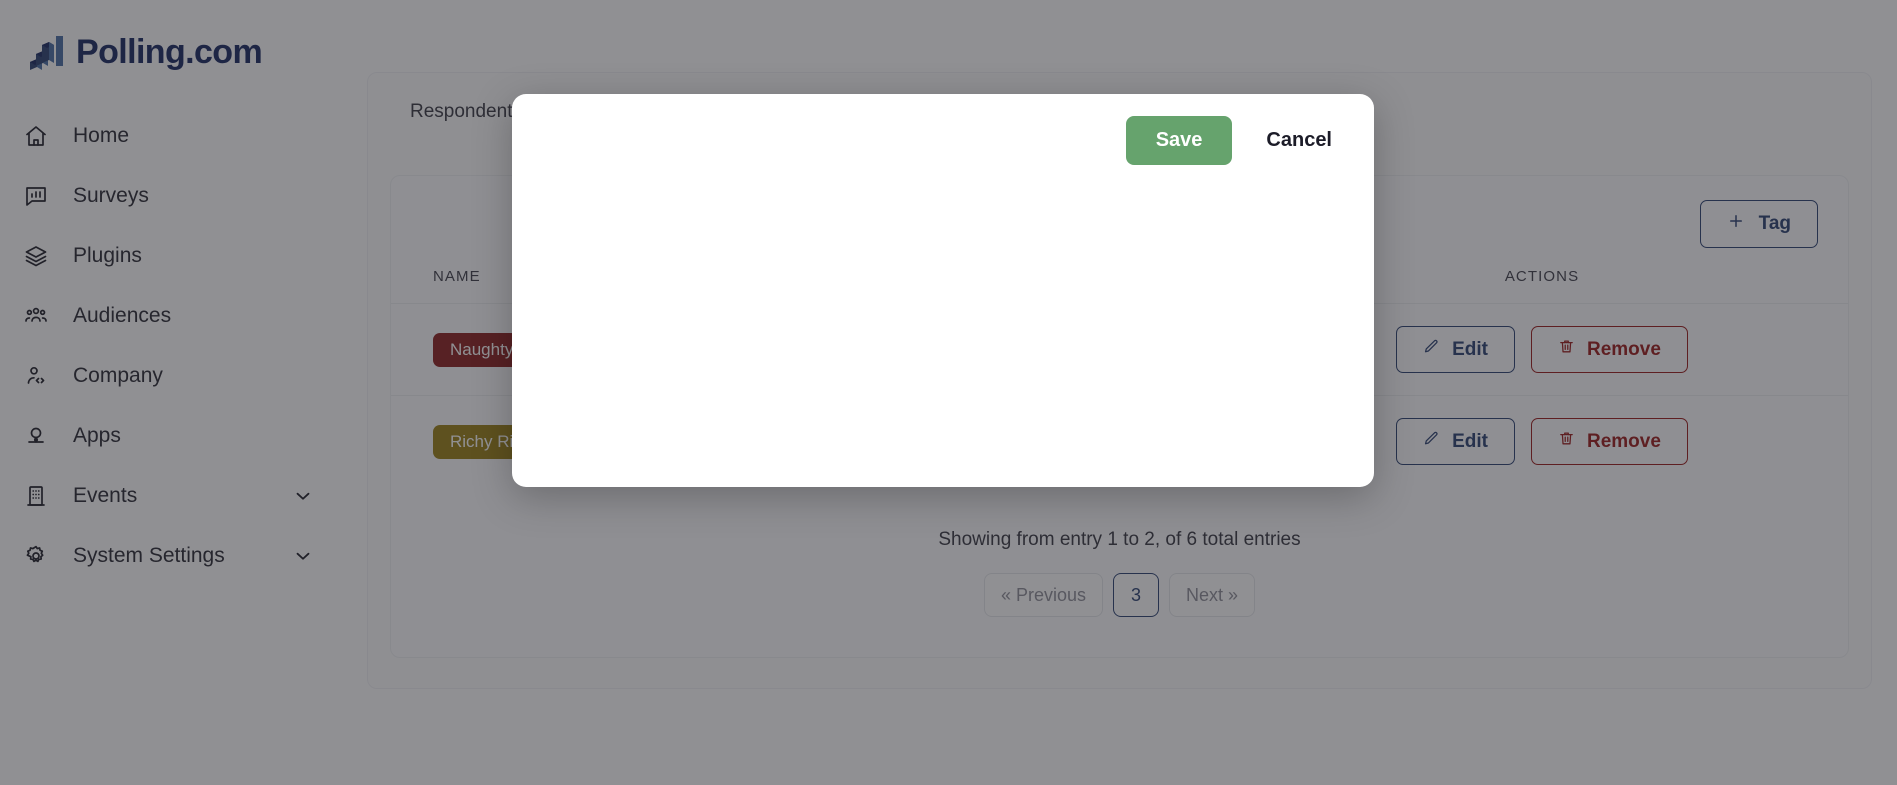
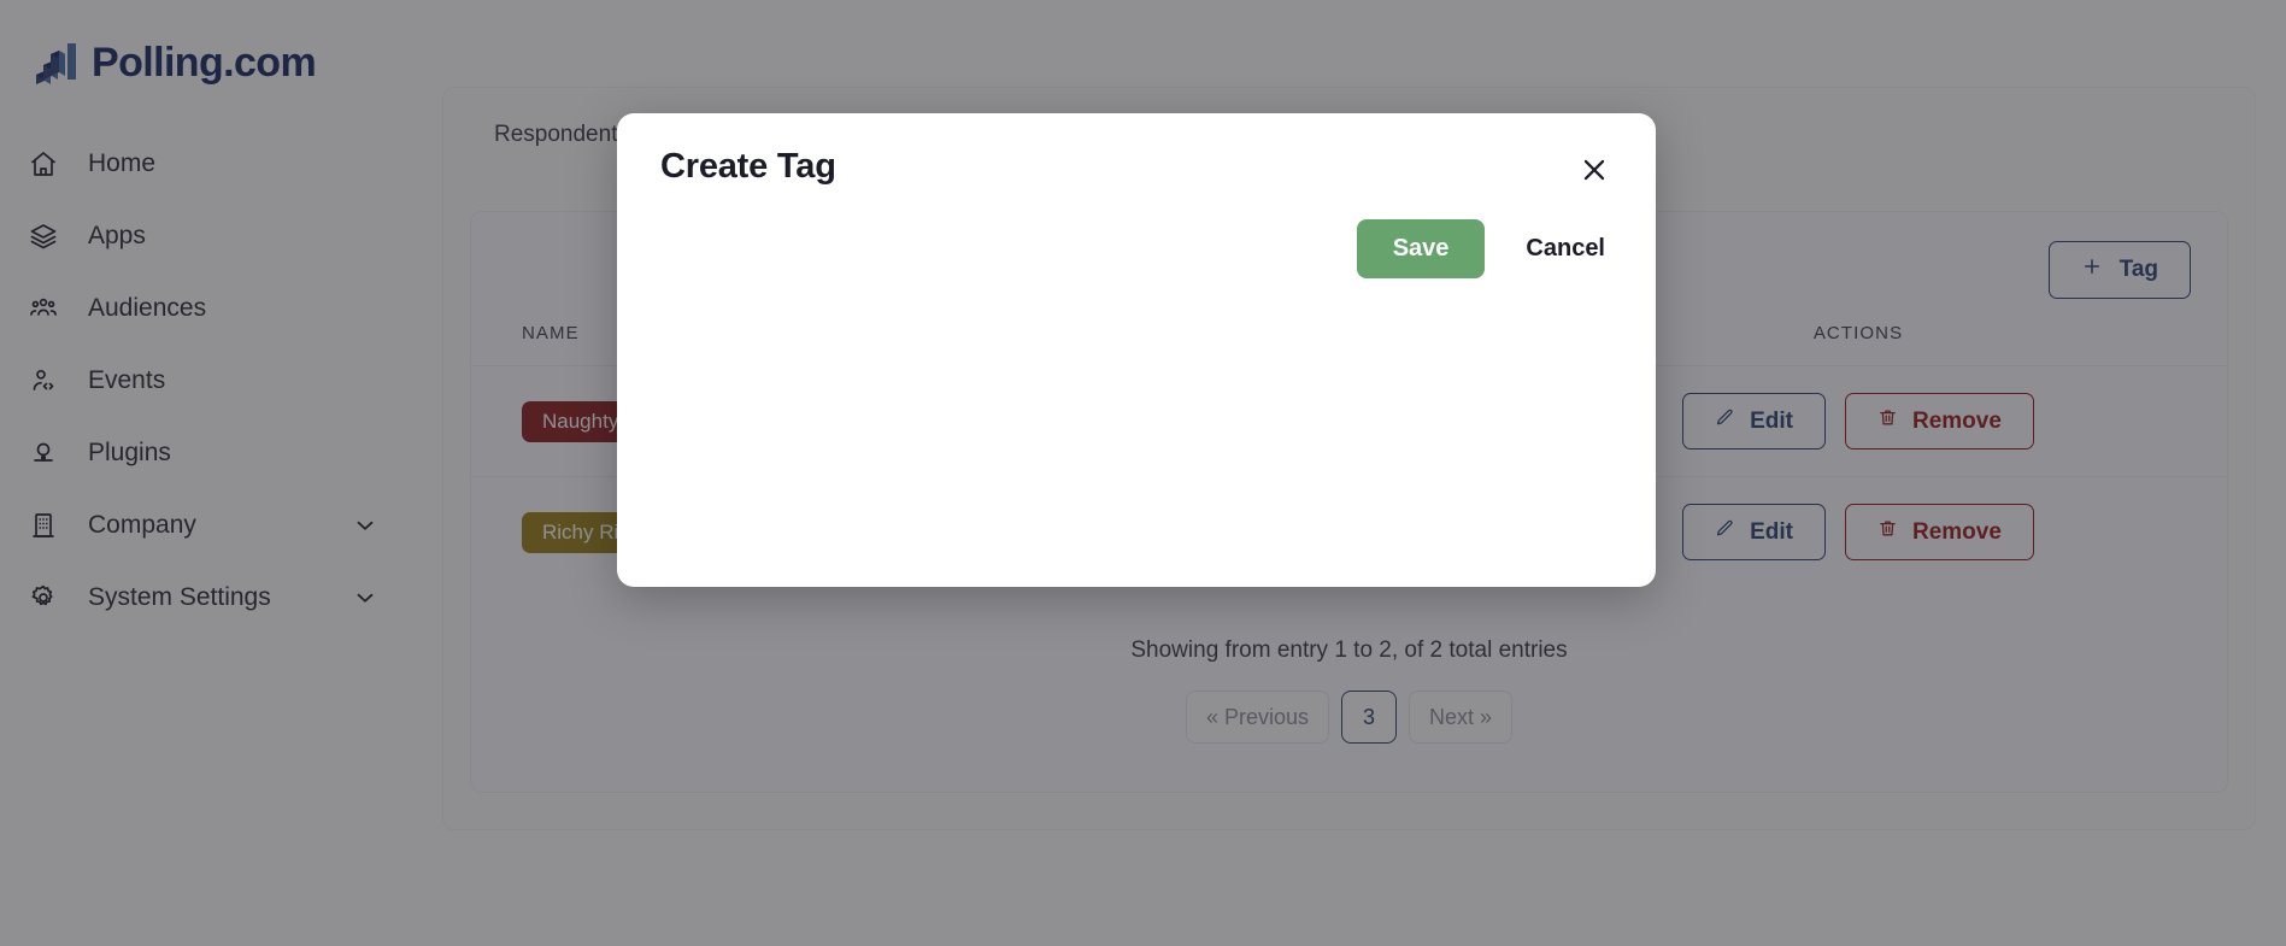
  Polling.com
  Home
- Surveys
- Plugins
+ Apps
  Audiences
- Company
+ Events
- Apps
+ Plugins
- Events
+ Company
  System Settings
  Respondent
  Tag
  NAME	ACTIONS
  Naughty	Edit Remove
  Richy R	Edit Remove
- Showing from entry 1 to 2, of 6 total entries
+ Showing from entry 1 to 2, of 2 total entries
  « Previous
  3
  Next »
+ Create Tag
  Save
  Cancel
